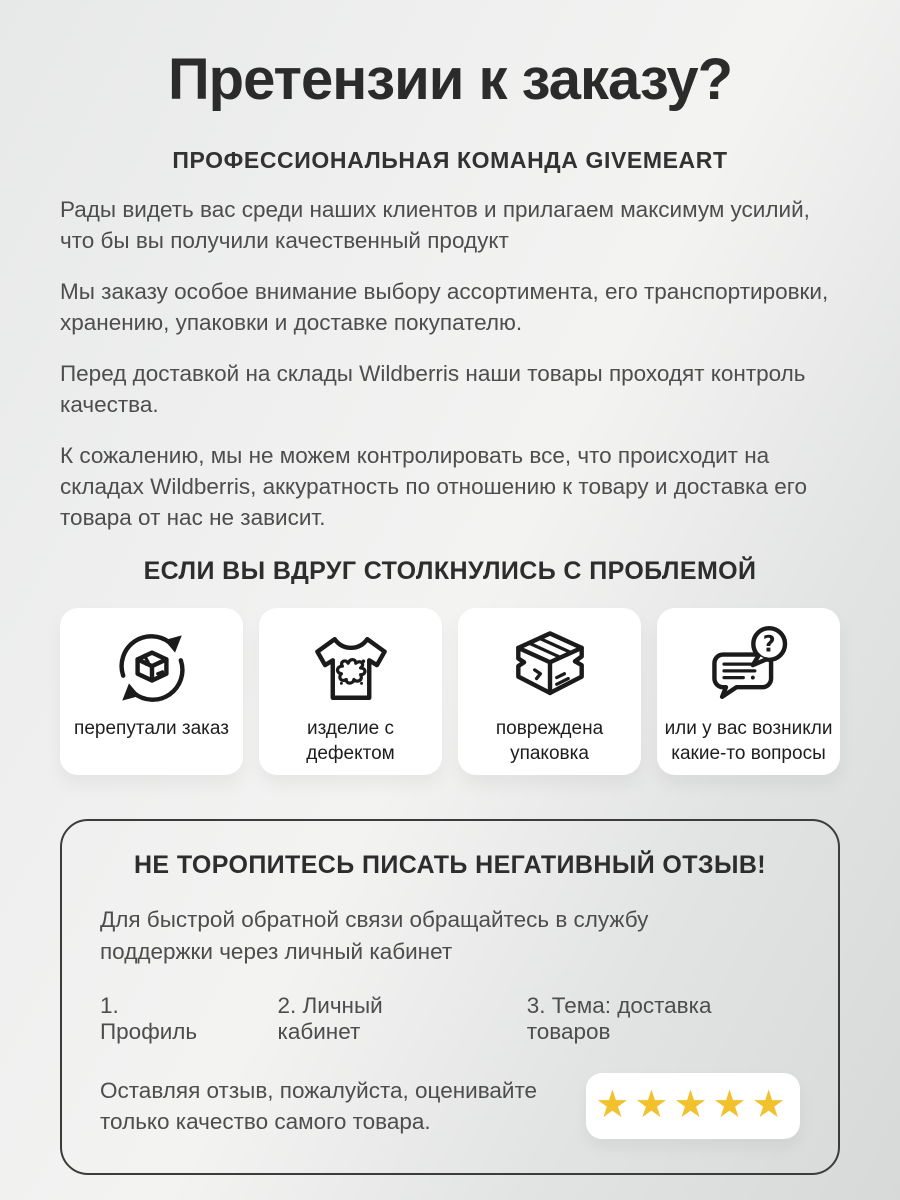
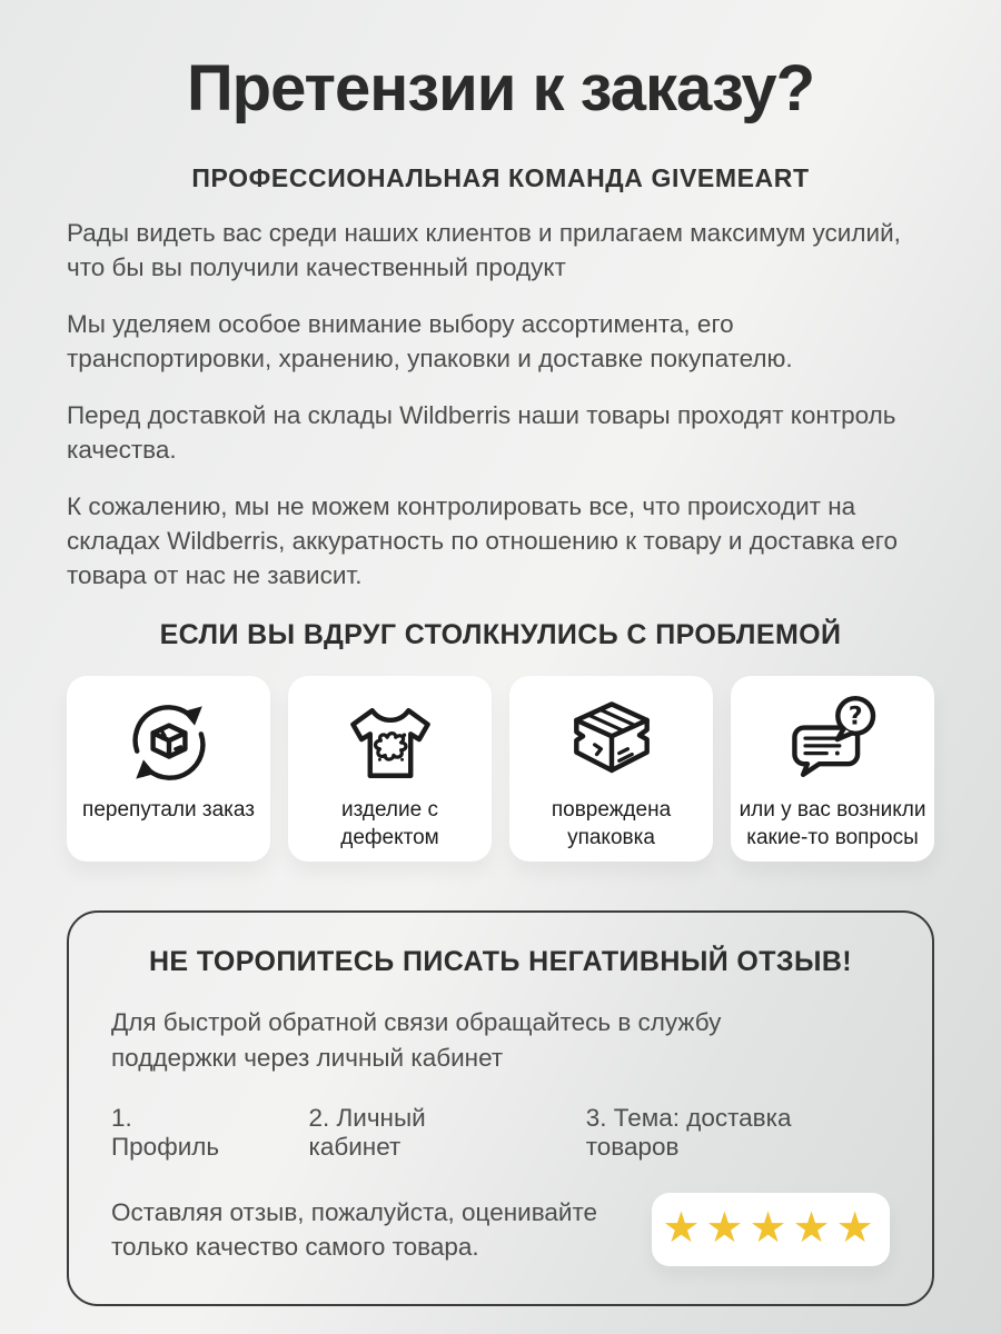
  Претензии к заказу?
  ПРОФЕССИОНАЛЬНАЯ КОМАНДА GIVEMEART
  Рады видеть вас среди наших клиентов и прилагаем максимум усилий, что бы вы получили качественный продукт
- Мы заказу особое внимание выбору ассортимента, его транспортировки, хранению, упаковки и доставке покупателю.
+ Мы уделяем особое внимание выбору ассортимента, его транспортировки, хранению, упаковки и доставке покупателю.
  Перед доставкой на склады Wildberris наши товары проходят контроль качества.
  К сожалению, мы не можем контролировать все, что происходит на складах Wildberris, аккуратность по отношению к товару и доставка его товара от нас не зависит.
  ЕСЛИ ВЫ ВДРУГ СТОЛКНУЛИСЬ С ПРОБЛЕМОЙ
  перепутали заказ
  изделие с дефектом
  повреждена упаковка
  ?
  или у вас возникли какие-то вопросы
  НЕ ТОРОПИТЕСЬ ПИСАТЬ НЕГАТИВНЫЙ ОТЗЫВ!
  Для быстрой обратной связи обращайтесь в службу поддержки через личный кабинет
  1. Профиль
  2. Личный кабинет
  3. Тема: доставка товаров
  Оставляя отзыв, пожалуйста, оценивайте только качество самого товара.
  ★★★★★
